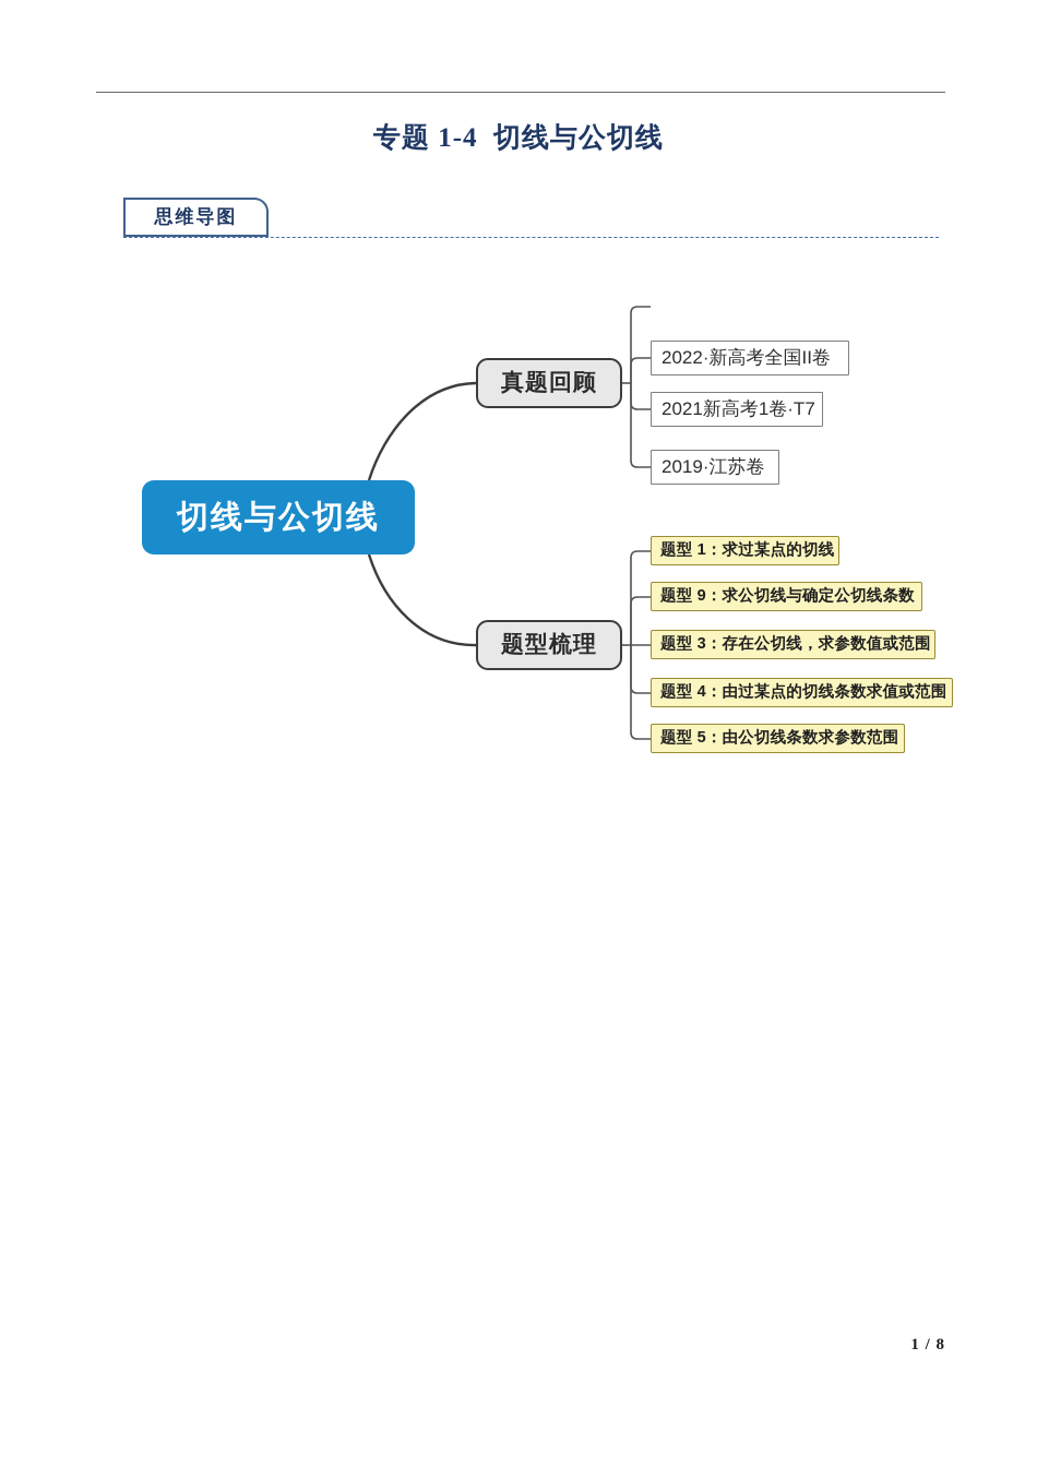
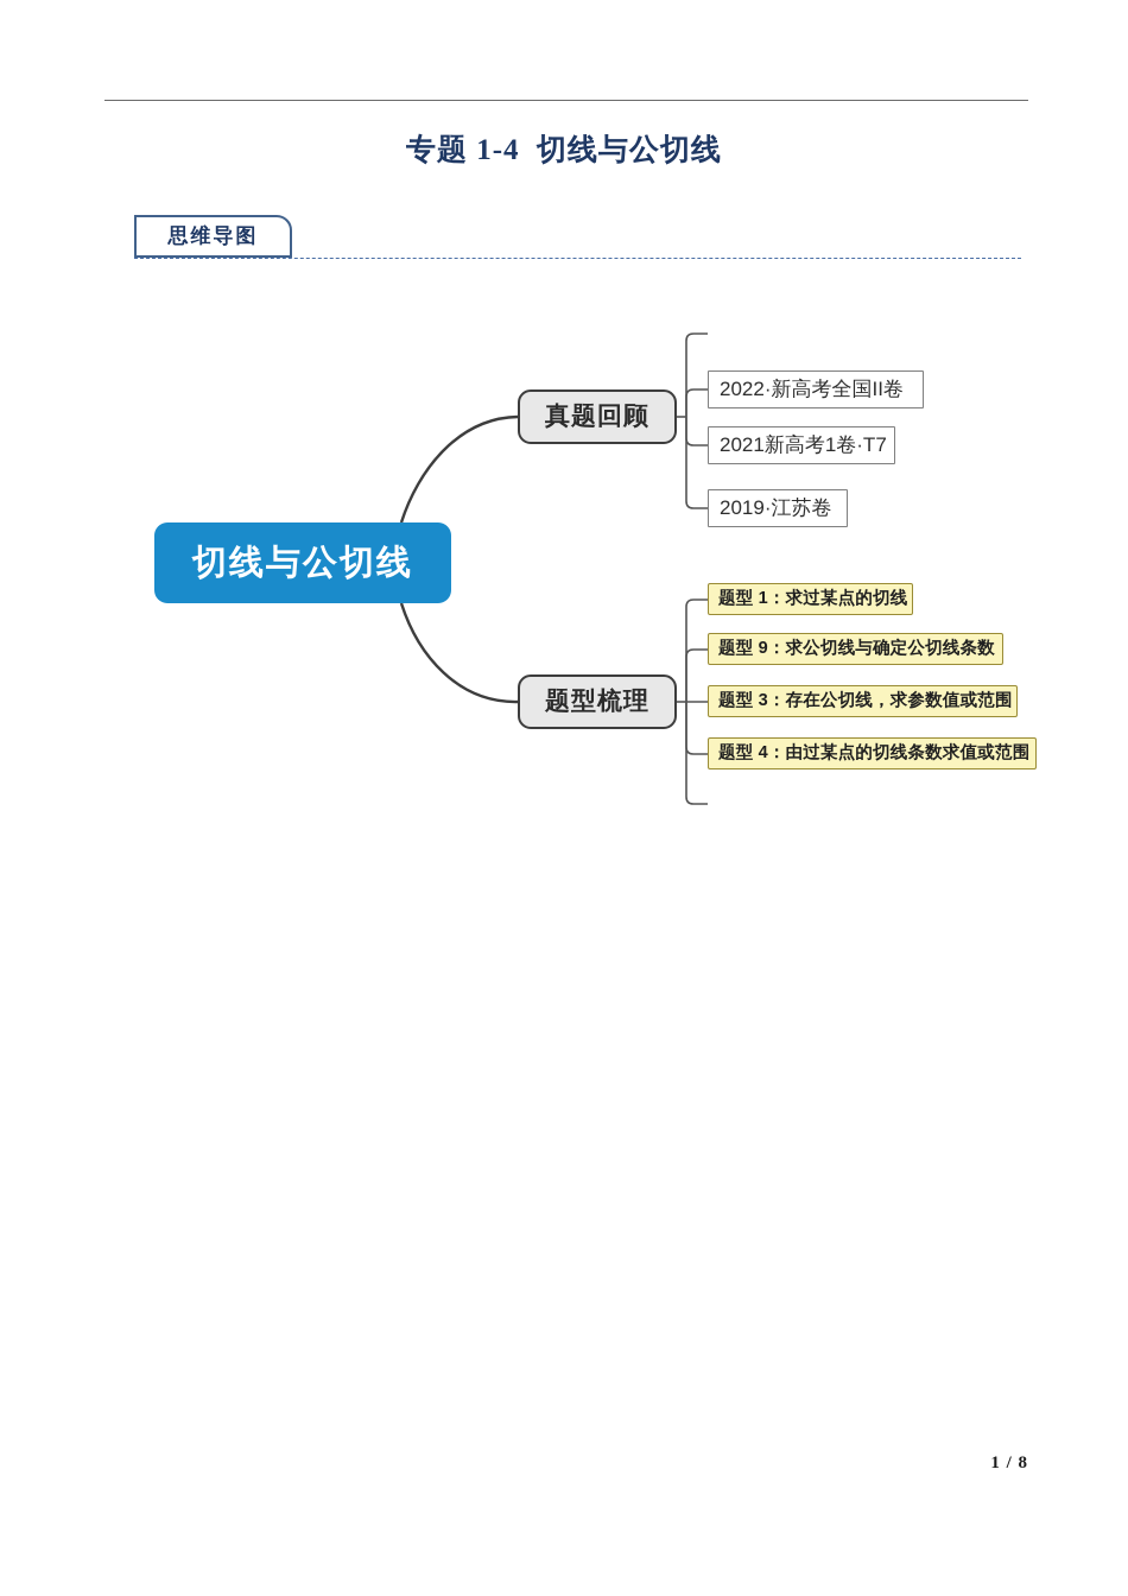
  专题 1-4 切线与公切线
  思维导图
  切线与公切线
  真题回顾
  题型梳理
  2022·新高考全国II卷
  2021新高考1卷·T7
  2019·江苏卷
  题型 1：求过某点的切线
  题型 9：求公切线与确定公切线条数
  题型 3：存在公切线，求参数值或范围
  题型 4：由过某点的切线条数求值或范围
- 题型 5：由公切线条数求参数范围
  1 / 8
